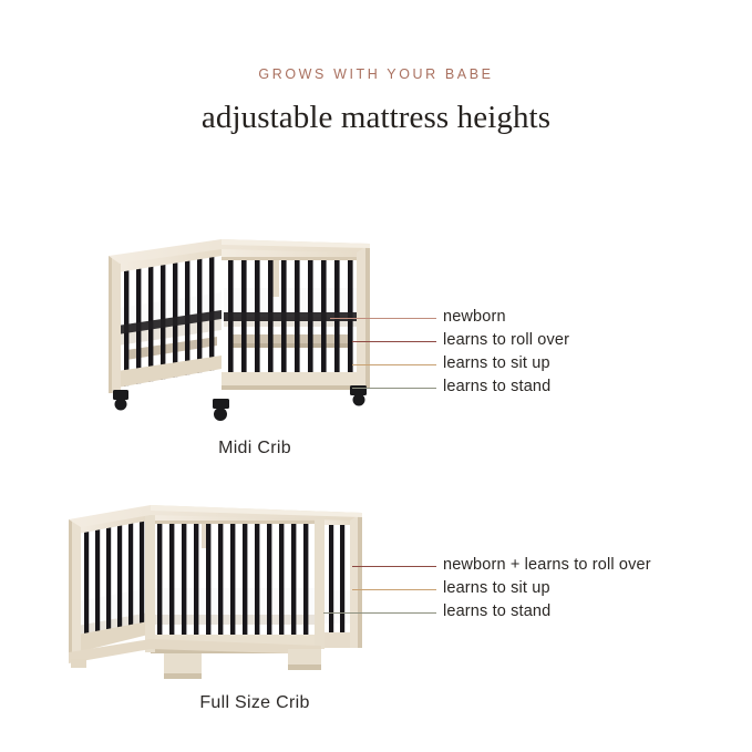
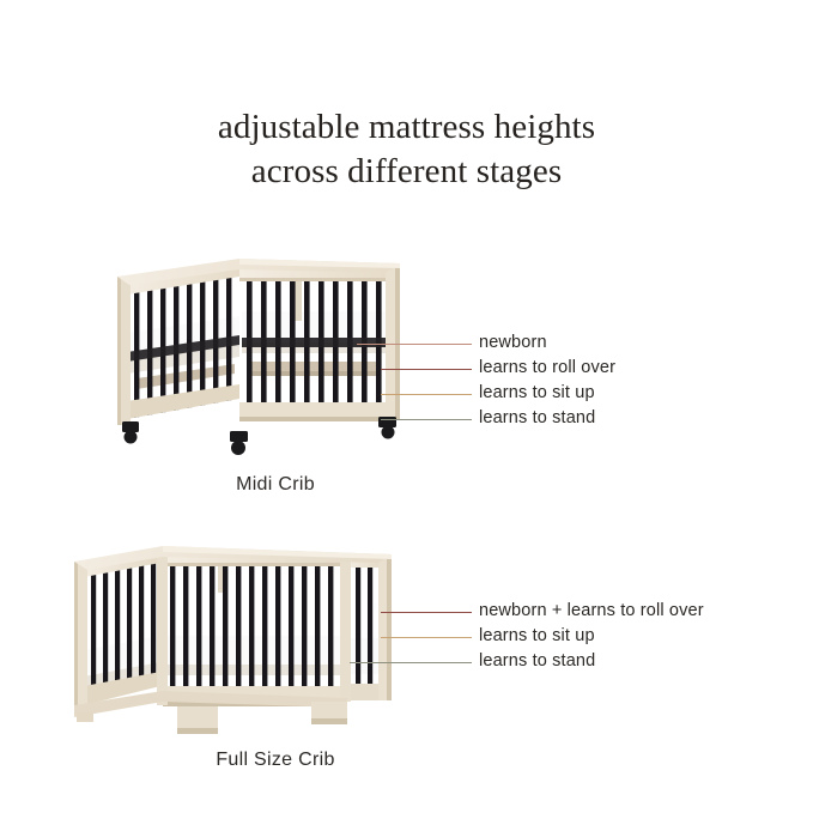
- GROWS WITH YOUR BABE
  adjustable mattress heights
+ across different stages
  Midi Crib
  Full Size Crib
  newborn
  learns to roll over
  learns to sit up
  learns to stand
  newborn + learns to roll over
  learns to sit up
  learns to stand
